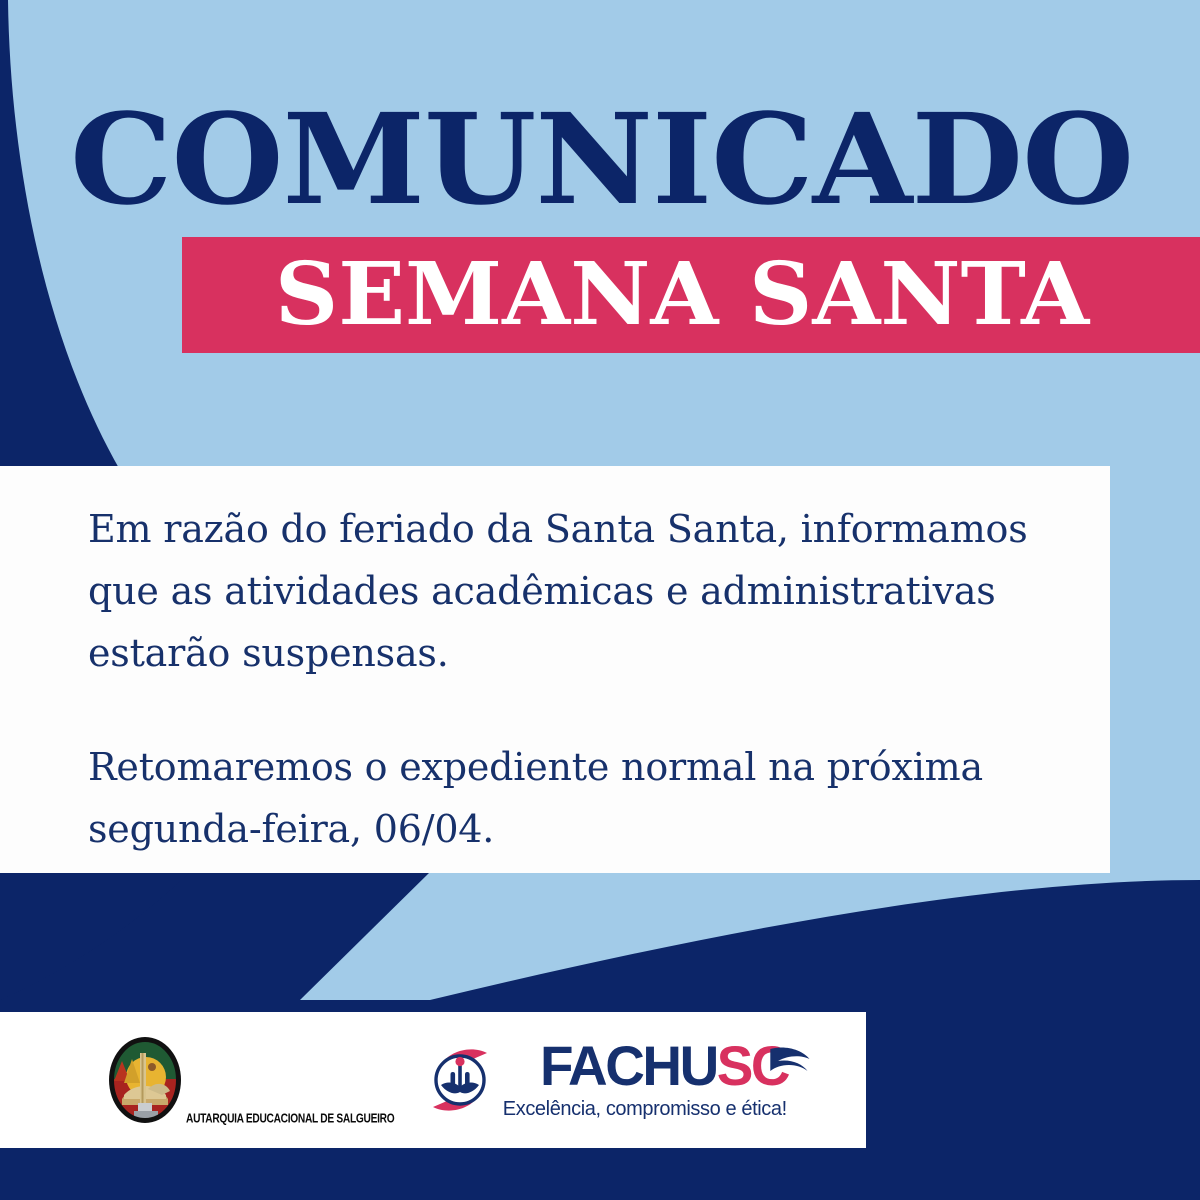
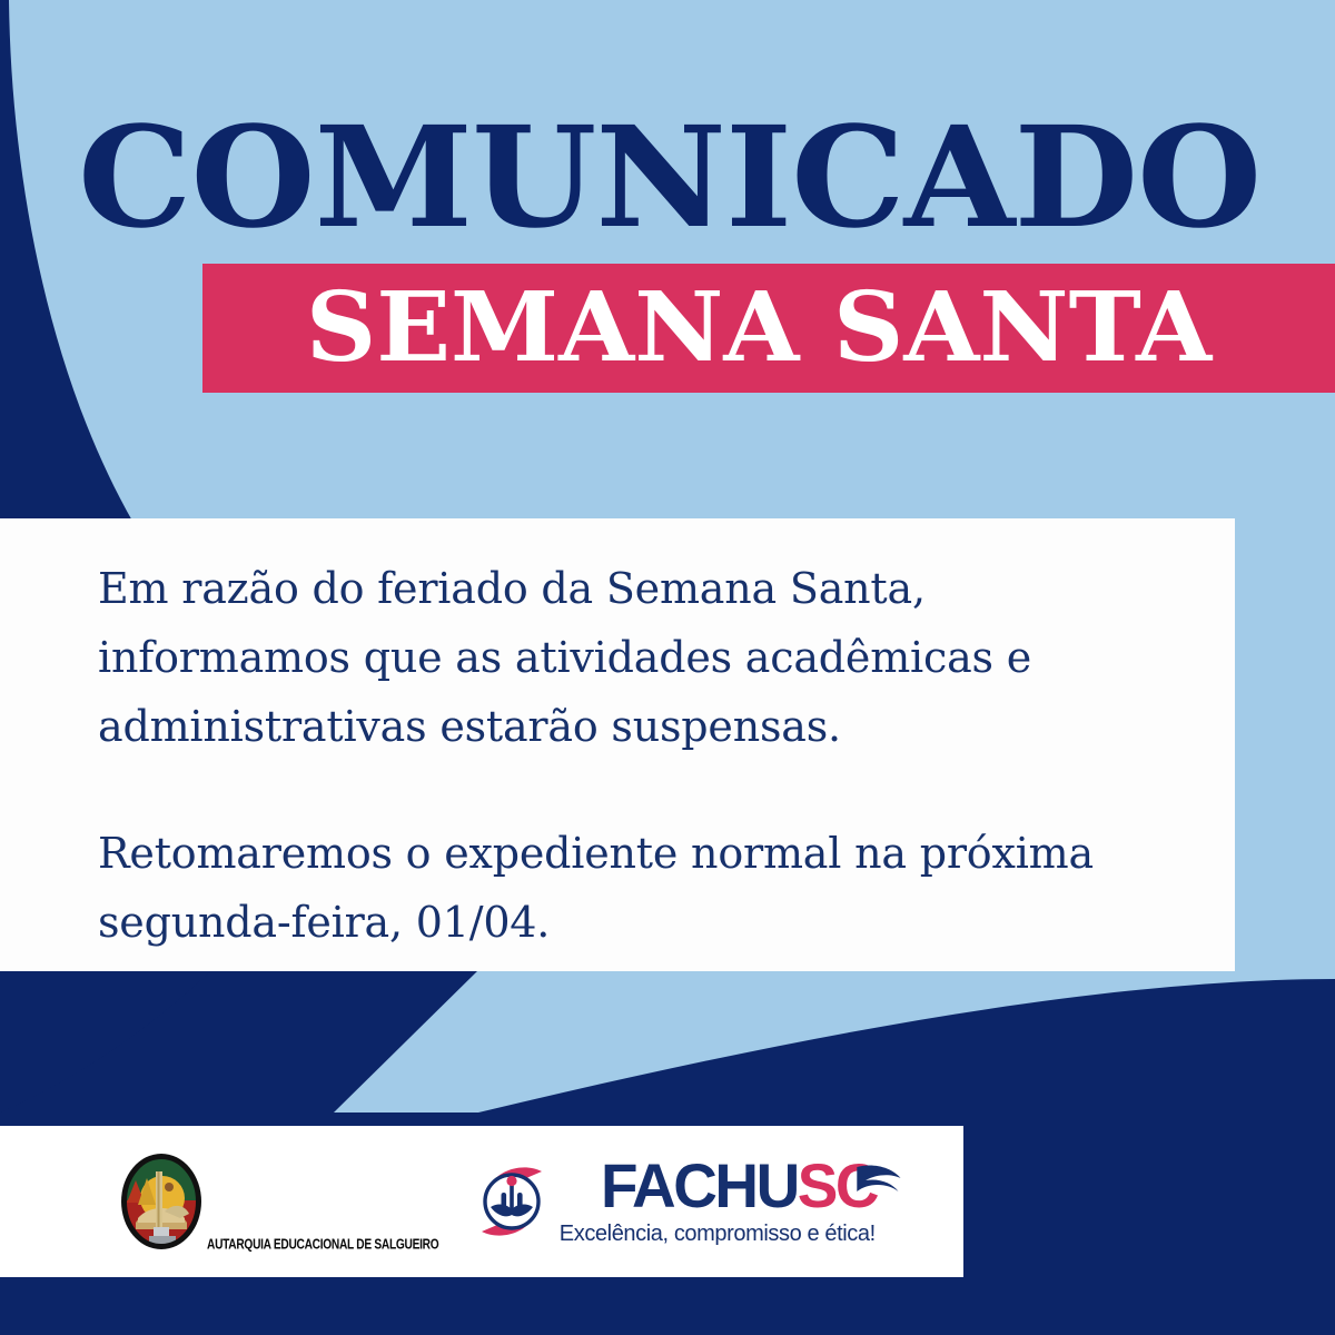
  COMUNICADO
  SEMANA SANTA
- Em razão do feriado da Santa Santa, informamos que as atividades acadêmicas e administrativas estarão suspensas.
+ Em razão do feriado da Semana Santa, informamos que as atividades acadêmicas e administrativas estarão suspensas.
- Retomaremos o expediente normal na próxima segunda-feira, 06/04.
+ Retomaremos o expediente normal na próxima segunda-feira, 01/04.
  AUTARQUIA EDUCACIONAL DE SALGUEIRO
  FACHU
  SC
  Excelência, compromisso e ética!
